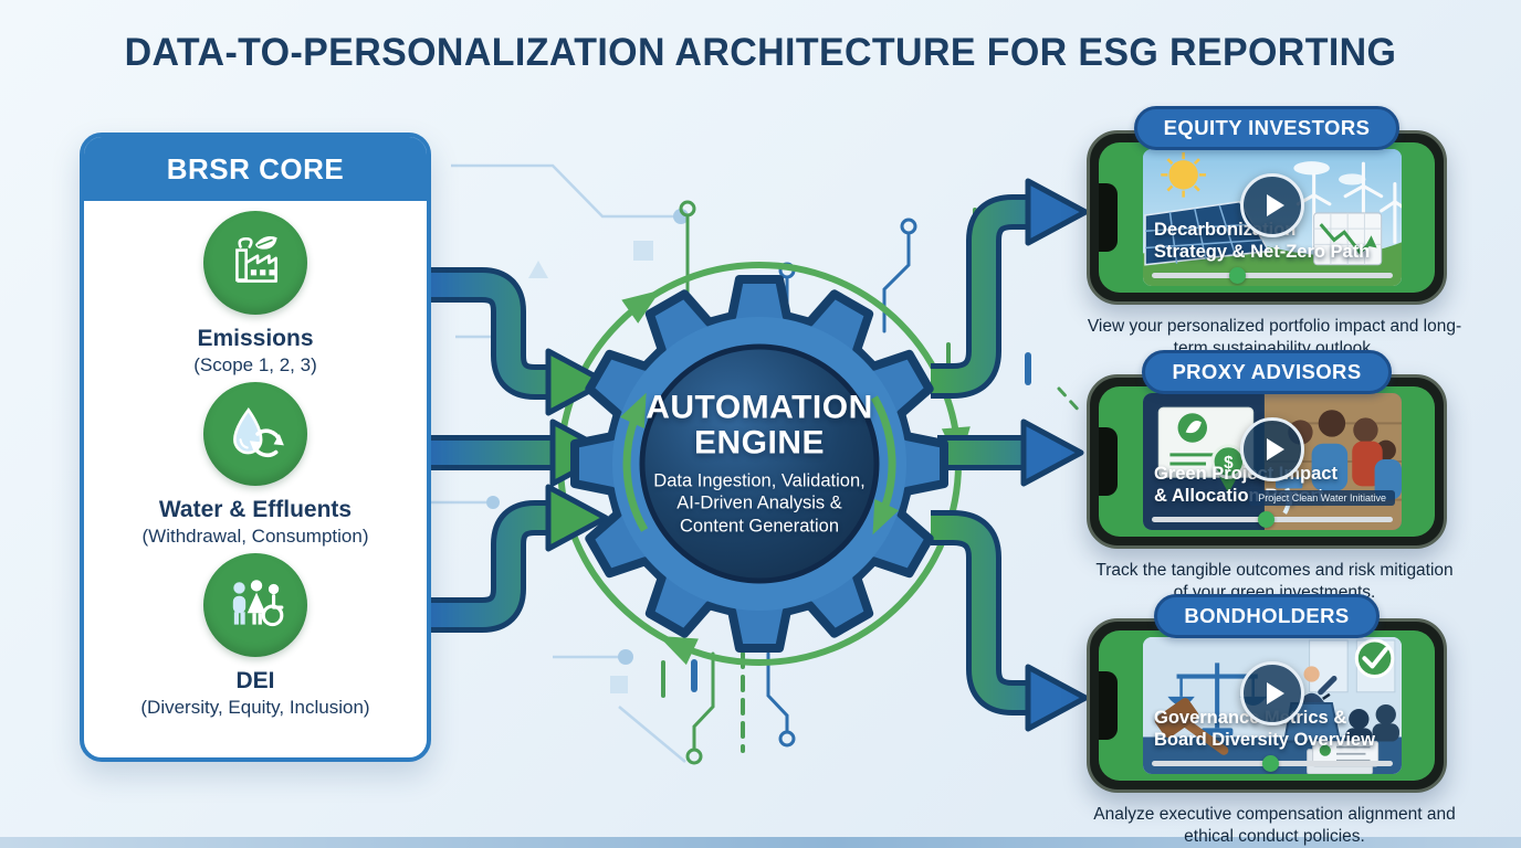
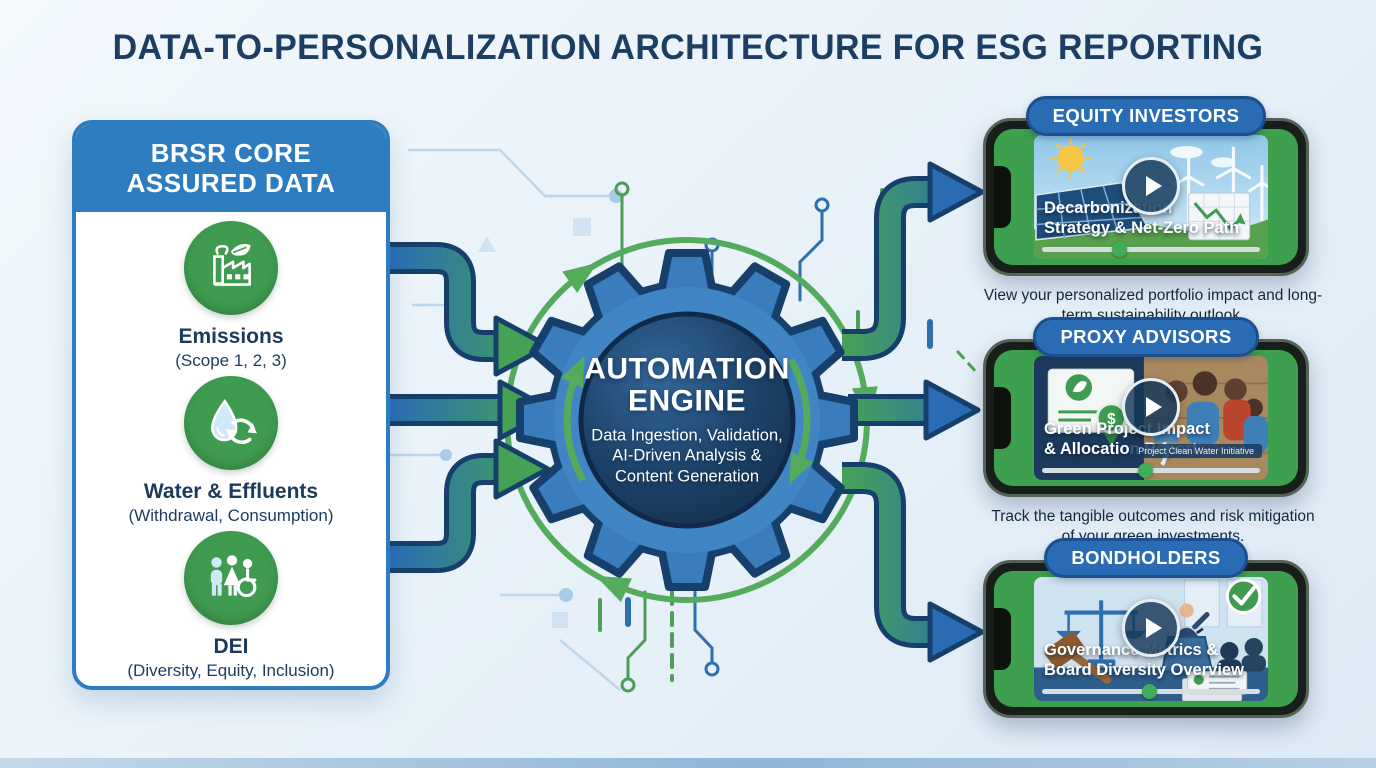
  DATA-TO-PERSONALIZATION ARCHITECTURE FOR ESG REPORTING
  AUTOMATION
  ENGINE
  Data Ingestion, Validation,
  AI-Driven Analysis &
  Content Generation
  BRSR CORE
+ ASSURED DATA
  Emissions
  (Scope 1, 2, 3)
  Water & Effluents
  (Withdrawal, Consumption)
  DEI
  (Diversity, Equity, Inclusion)
  EQUITY INVESTORS
  Decarbonization
  Strategy & Net-Zero Path
  View your personalized portfolio impact and long-term sustainability outlook.
  PROXY ADVISORS
  $
  Green Project Impact
  & Allocation Report
  Project Clean Water Initiative
  Track the tangible outcomes and risk mitigation of your green investments.
  BONDHOLDERS
  Governance Metrics &
  Board Diversity Overview
- Analyze executive compensation alignment and ethical conduct policies.
